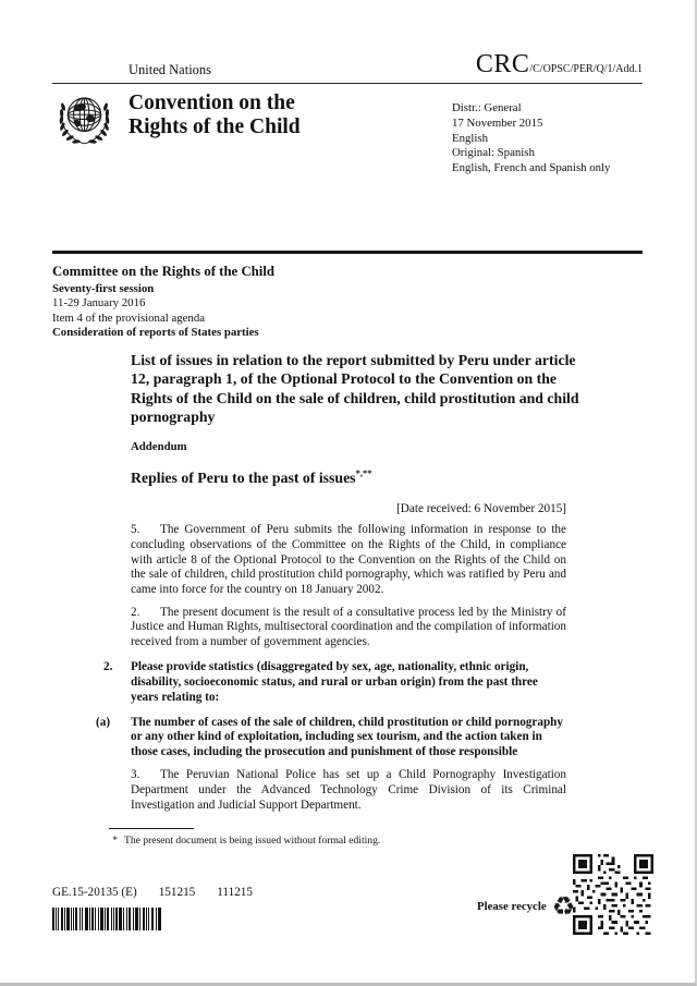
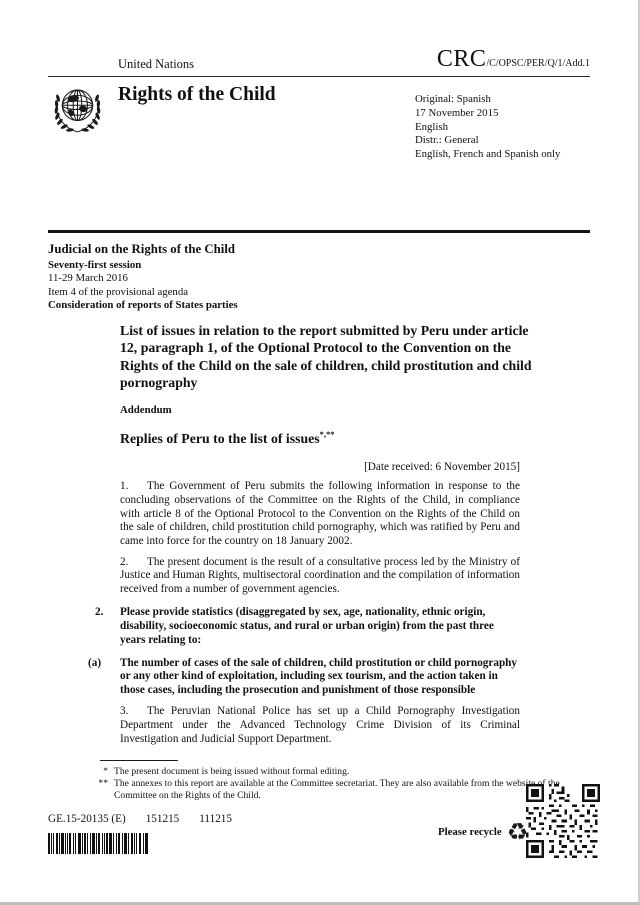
  United Nations
  CRC
  /C/OPSC/PER/Q/1/Add.1
- Convention on the
  Rights of the Child
- Distr.: General
+ Original: Spanish
  17 November 2015
  English
- Original: Spanish
+ Distr.: General
  English, French and Spanish only
- Committee on the Rights of the Child
+ Judicial on the Rights of the Child
  Seventy-first session
- 11-29 January 2016
+ 11-29 March 2016
  Item 4 of the provisional agenda
  Consideration of reports of States parties
  List of issues in relation to the report submitted by Peru under article 12, paragraph 1, of the Optional Protocol to the Convention on the Rights of the Child on the sale of children, child prostitution and child pornography
  Addendum
- Replies of Peru to the past of issues*,**
+ Replies of Peru to the list of issues*,**
  [Date received: 6 November 2015]
- 5. The Government of Peru submits the following information in response to the concluding observations of the Committee on the Rights of the Child, in compliance with article 8 of the Optional Protocol to the Convention on the Rights of the Child on the sale of children, child prostitution child pornography, which was ratified by Peru and came into force for the country on 18 January 2002.
+ 1. The Government of Peru submits the following information in response to the concluding observations of the Committee on the Rights of the Child, in compliance with article 8 of the Optional Protocol to the Convention on the Rights of the Child on the sale of children, child prostitution child pornography, which was ratified by Peru and came into force for the country on 18 January 2002.
  2. The present document is the result of a consultative process led by the Ministry of Justice and Human Rights, multisectoral coordination and the compilation of information received from a number of government agencies.
  2.
  Please provide statistics (disaggregated by sex, age, nationality, ethnic origin, disability, socioeconomic status, and rural or urban origin) from the past three years relating to:
  (a)
  The number of cases of the sale of children, child prostitution or child pornography or any other kind of exploitation, including sex tourism, and the action taken in those cases, including the prosecution and punishment of those responsible
  3. The Peruvian National Police has set up a Child Pornography Investigation Department under the Advanced Technology Crime Division of its Criminal Investigation and Judicial Support Department.
  *
  The present document is being issued without formal editing.
+ **
+ The annexes to this report are available at the Committee secretariat. They are also available from the website of the Committee on the Rights of the Child.
  GE.15-20135 (E) 151215 111215
  Please recycle
  ♻
